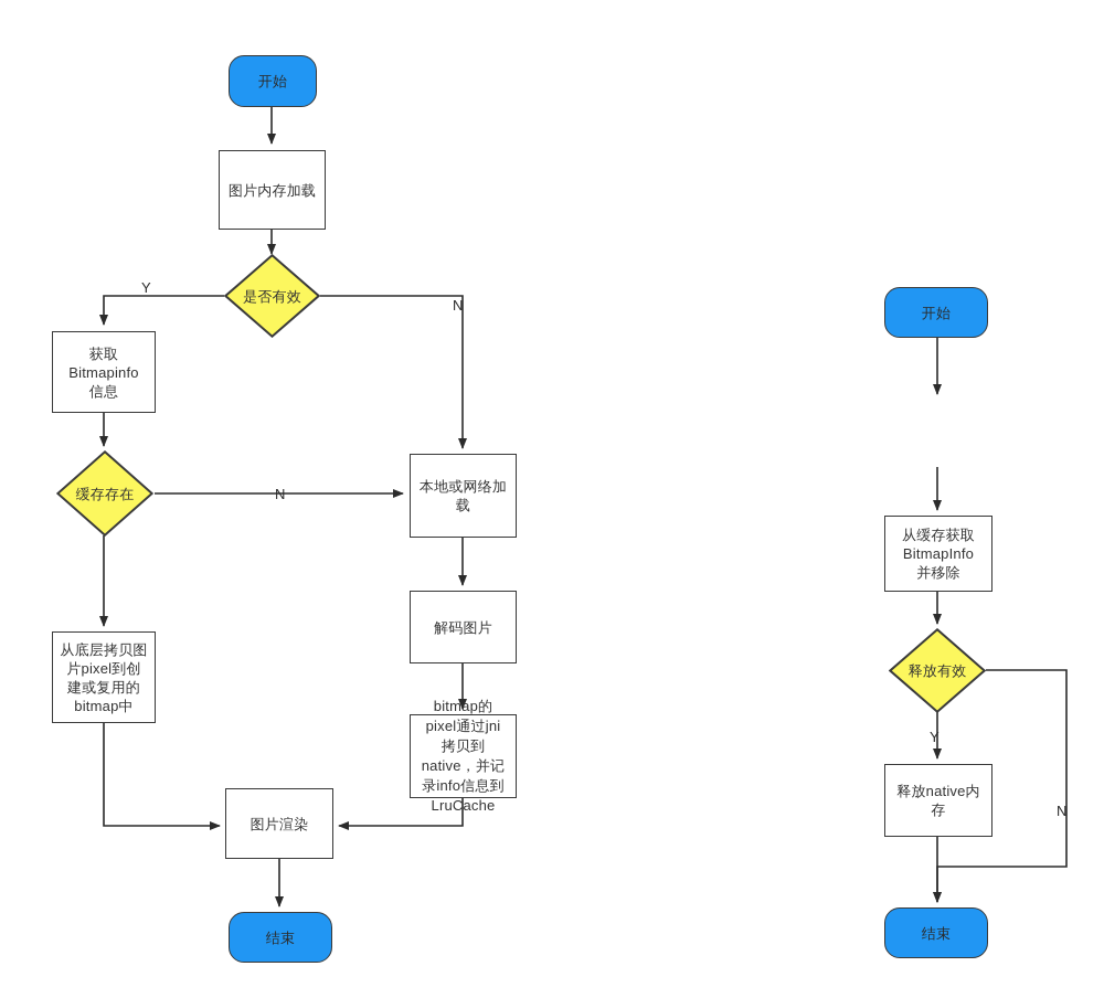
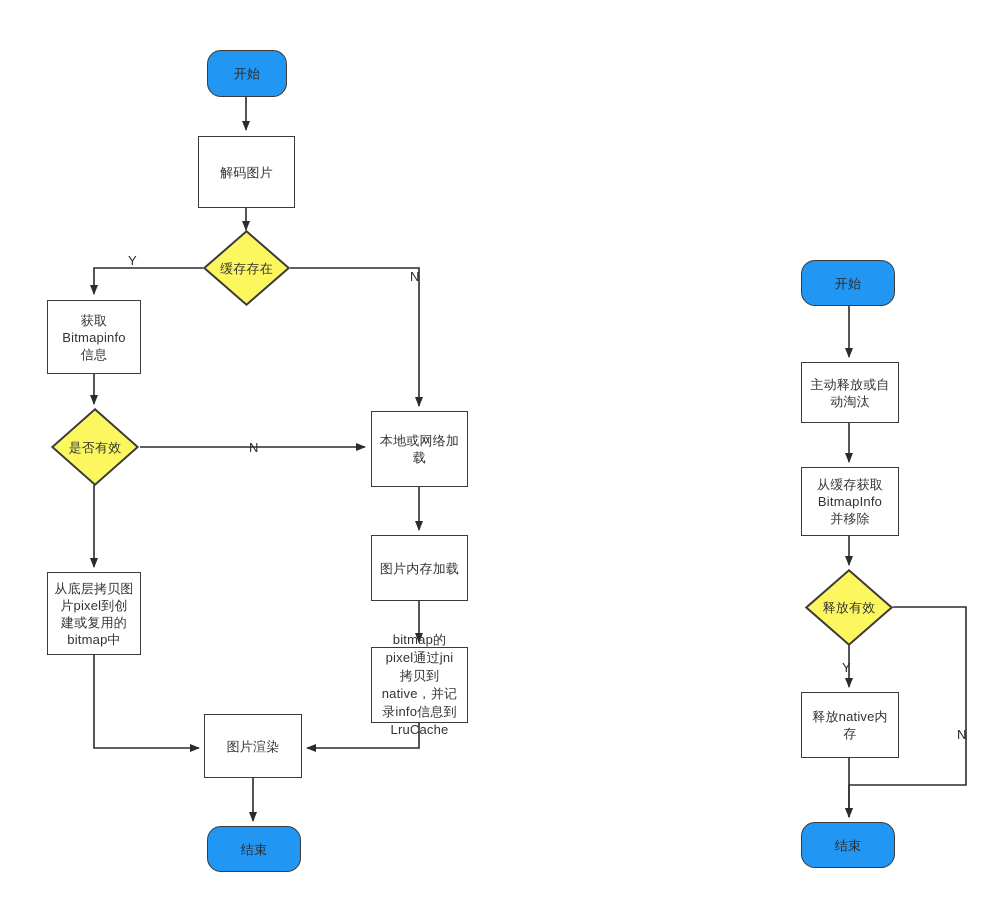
  开始
- 图片内存加载
+ 解码图片
- 是否有效
+ 缓存存在
  获取
  Bitmapinfo
  信息
- 缓存存在
+ 是否有效
  从底层拷贝图
  片pixel到创
  建或复用的
  bitmap中
  本地或网络加
  载
- 解码图片
+ 图片内存加载
  bitmap的
  pixel通过jni
  拷贝到
  native，并记
  录info信息到
  LruCache
  图片渲染
  结束
  Y
  N
  N
  开始
+ 主动释放或自
+ 动淘汰
  从缓存获取
  BitmapInfo
  并移除
  释放有效
  释放native内
  存
  结束
  Y
  N
